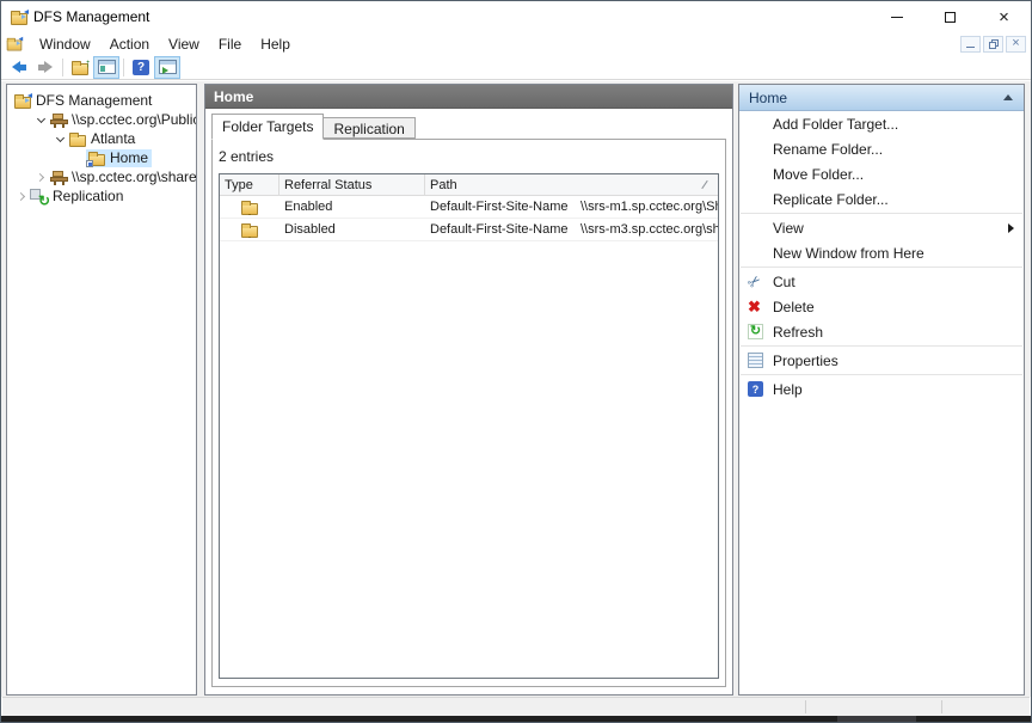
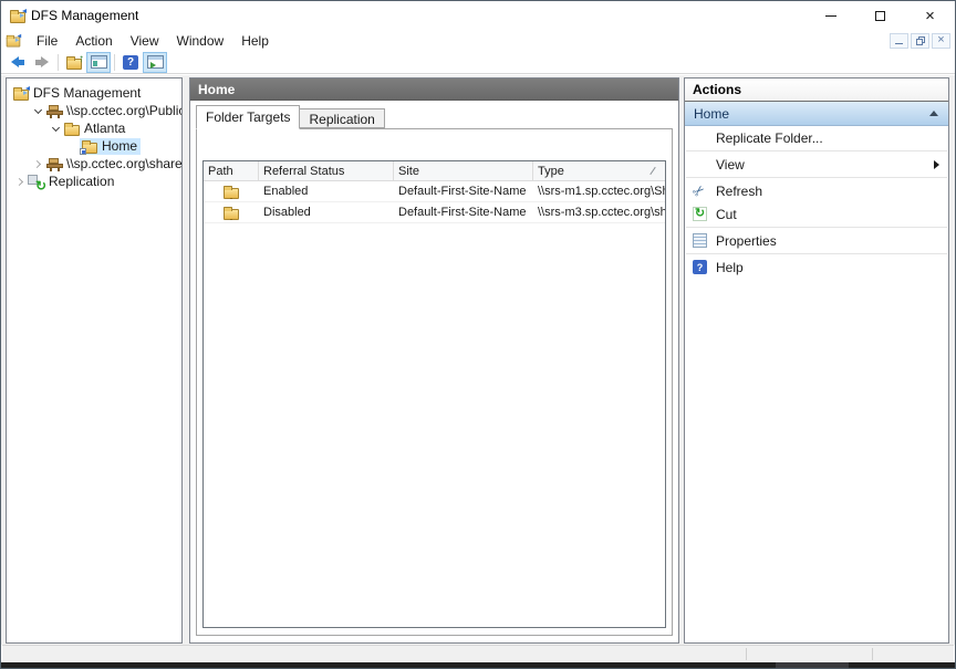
  DFS Management
  ×
- Window
+ File
  Action
  View
- File
+ Window
  Help
  ×
  ↑
  ?
  DFS Management
  \\sp.cctec.org\Publi
  Atlanta
  Home
  \\sp.cctec.org\share
  ↻
  Replication
  Home
  Folder Targets
  Replication
- 2 entries
- Type
+ Path
  Referral Status
+ Site
- Path
+ Type
  Enabled
  Default-First-Site-Name
  \\srs-m1.sp.cctec.org\S
  Disabled
  Default-First-Site-Name
  \\srs-m3.sp.cctec.org\sh
+ Actions
  Home
- Add Folder Target...
- Rename Folder...
- Move Folder...
  Replicate Folder...
  View
- New Window from Here
- Cut
+ Refresh
- ✖
- Delete
  ↻
- Refresh
+ Cut
  Properties
  ?
  Help
